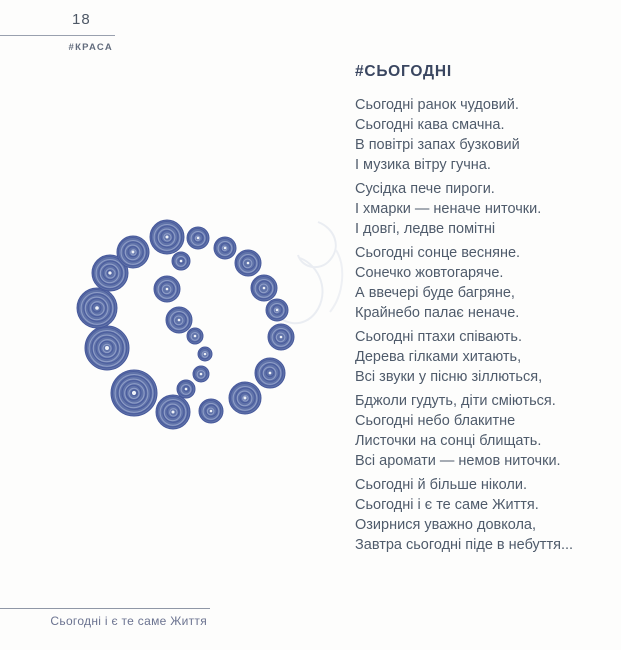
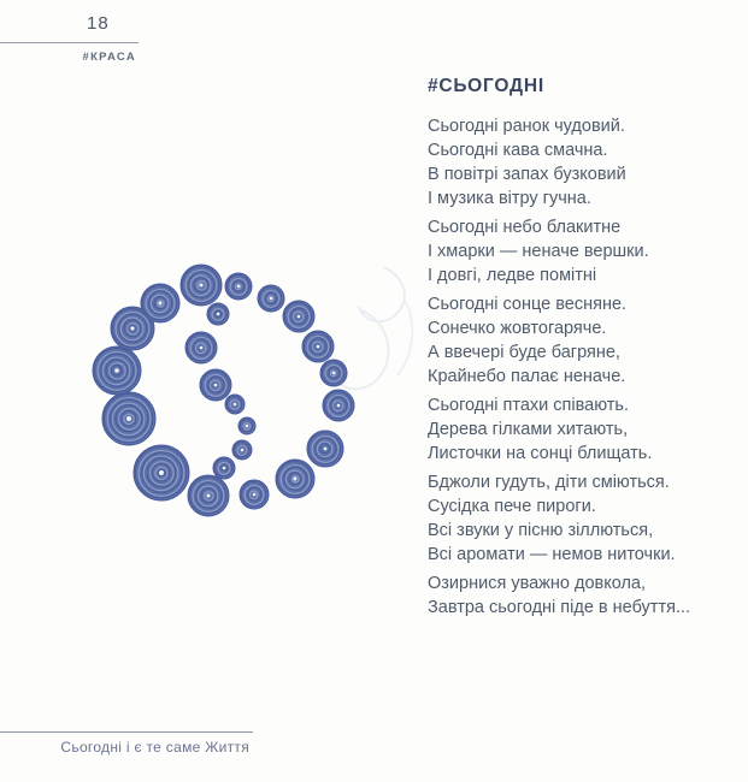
  18
  #КРАСА
  #СЬОГОДНІ
  Сьогодні ранок чудовий.
  Сьогодні кава смачна.
  В повітрі запах бузковий
  І музика вітру гучна.
- Сусідка пече пироги.
+ Сьогодні небо блакитне
- І хмарки — неначе ниточки.
+ І хмарки — неначе вершки.
  І довгі, ледве помітні
  Сьогодні сонце весняне.
  Сонечко жовтогаряче.
  А ввечері буде багряне,
  Крайнебо палає неначе.
  Сьогодні птахи співають.
  Дерева гілками хитають,
- Всі звуки у пісню зіллються,
+ Листочки на сонці блищать.
  Бджоли гудуть, діти сміються.
- Сьогодні небо блакитне
+ Сусідка пече пироги.
- Листочки на сонці блищать.
+ Всі звуки у пісню зіллються,
  Всі аромати — немов ниточки.
- Сьогодні й більше ніколи.
- Сьогодні і є те саме Життя.
  Озирнися уважно довкола,
  Завтра сьогодні піде в небуття...
  Сьогодні і є те саме Життя
